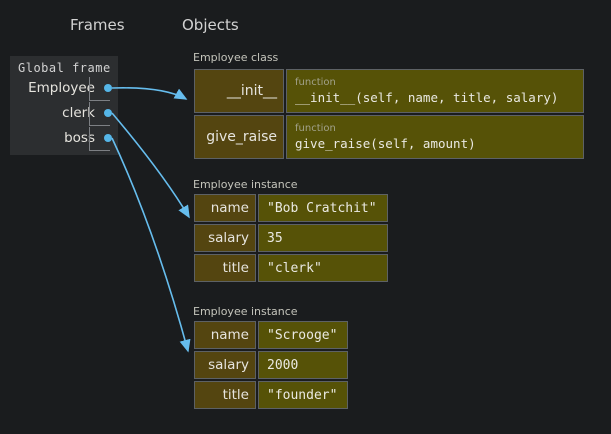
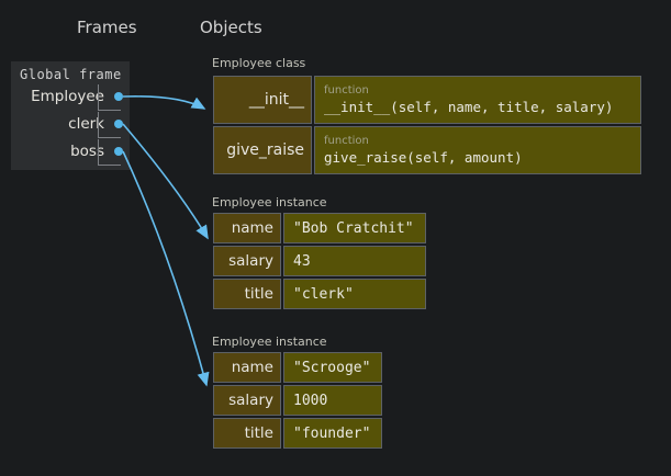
  Frames
  Objects
  Global frame
  Employee
  clerk
  boss
  Employee class
  __init__	function __init__(self, name, title, salary)
  give_raise	function give_raise(self, amount)
  Employee instance
  name	"Bob Cratchit"
- salary	35
+ salary	43
  title	"clerk"
  Employee instance
  name	"Scrooge"
- salary	2000
+ salary	1000
  title	"founder"
